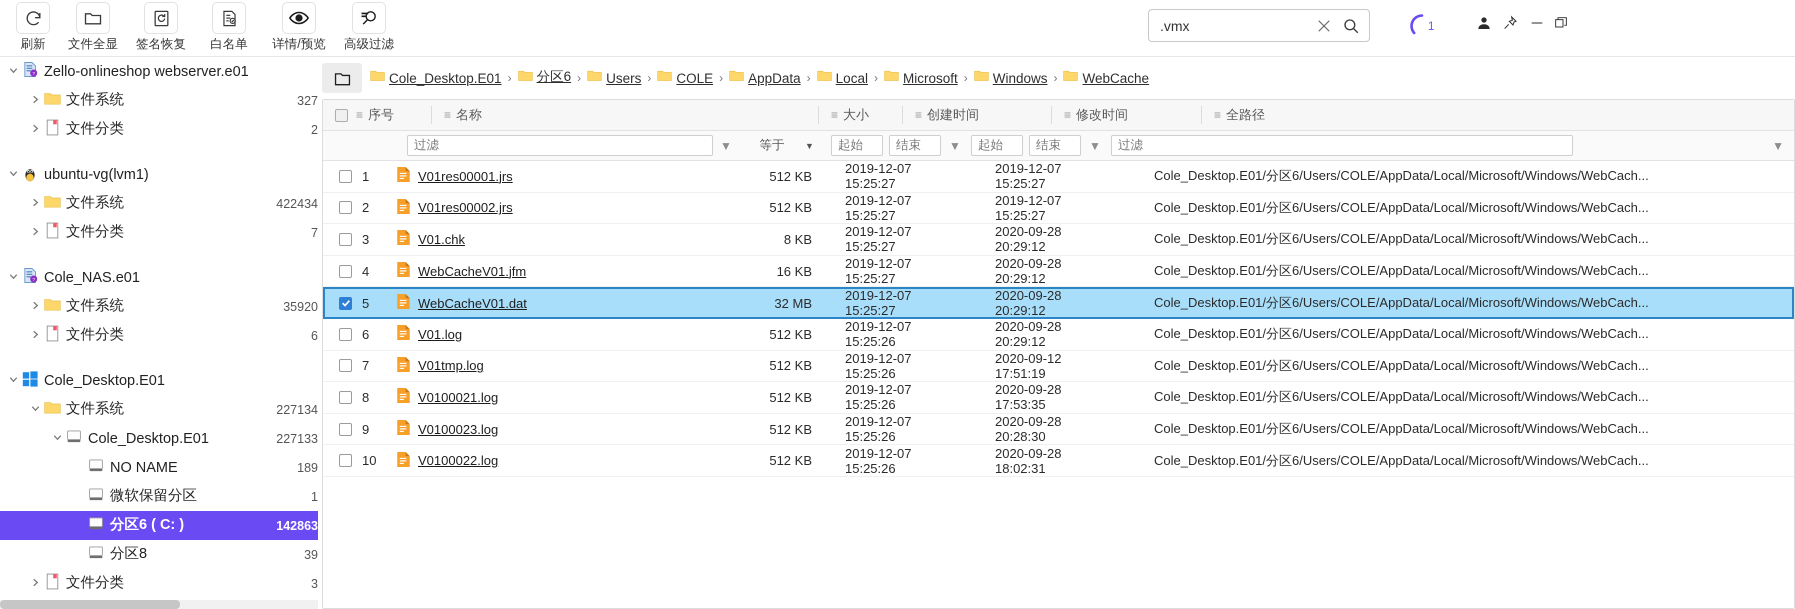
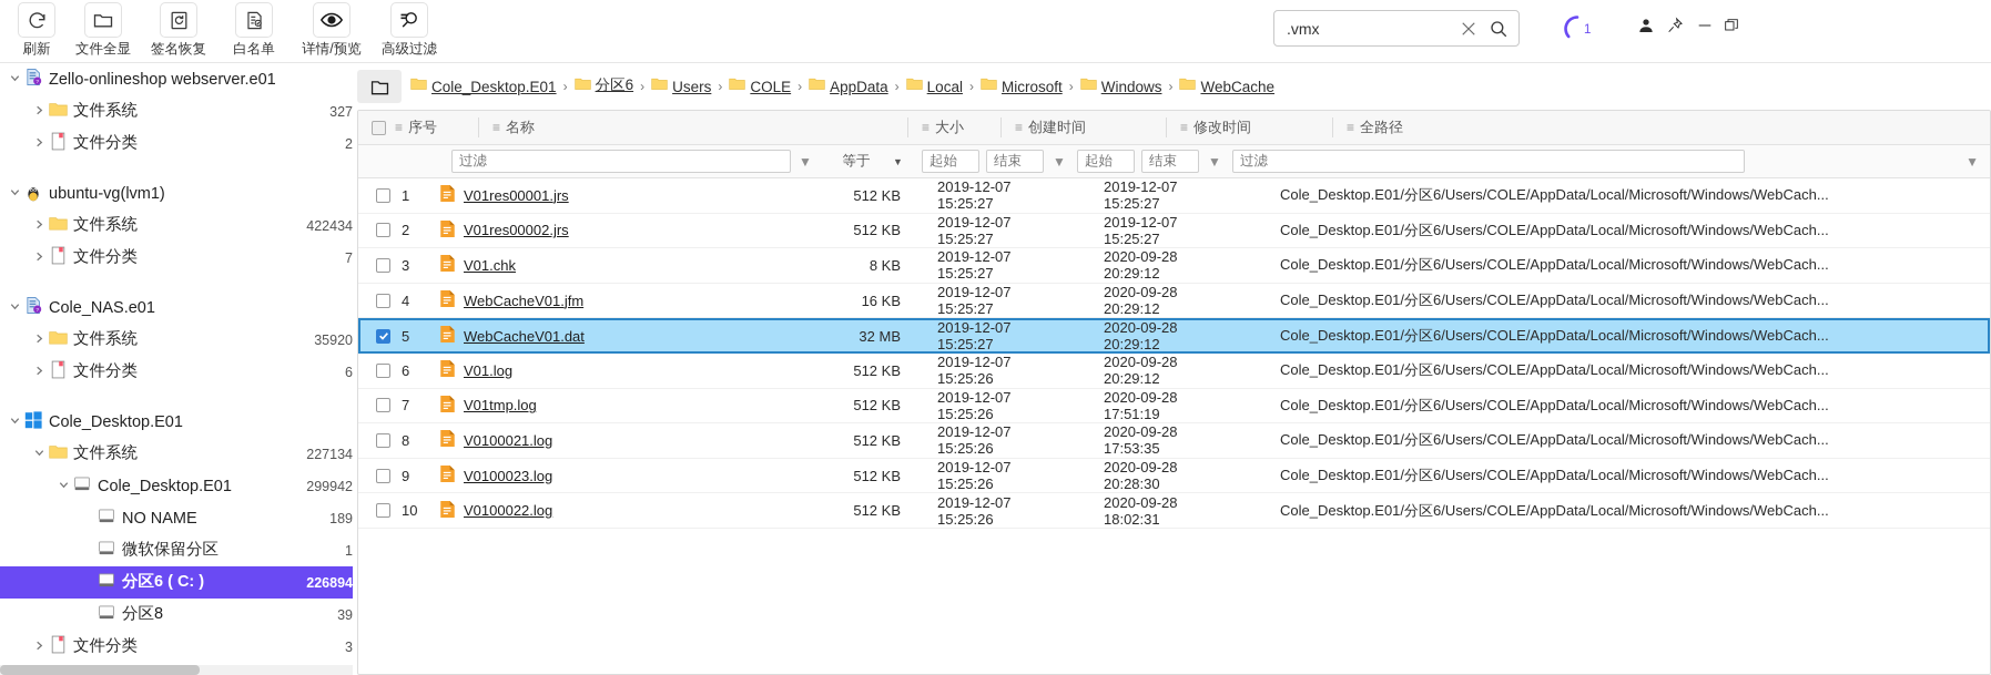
  刷新
  文件全显
  签名恢复
  白名单
  详情/预览
  高级过滤
  .vmx
  1
  Zello-onlineshop webserver.e01
  文件系统
  327
  文件分类
  2
  ubuntu-vg(lvm1)
  文件系统
  422434
  文件分类
  7
  Cole_NAS.e01
  文件系统
  35920
  文件分类
  6
  Cole_Desktop.E01
  文件系统
  227134
  Cole_Desktop.E01
- 227133
+ 299942
  NO NAME
  189
  微软保留分区
  1
  分区6 ( C: )
- 142863
+ 226894
  分区8
  39
  文件分类
  3
  Cole_Desktop.E01
  ›
  分区6
  ›
  Users
  ›
  COLE
  ›
  AppData
  ›
  Local
  ›
  Microsoft
  ›
  Windows
  ›
  WebCache
  ≡
  序号
  ≡
  名称
  ≡
  大小
  ≡
  创建时间
  ≡
  修改时间
  ≡
  全路径
  过滤
  ▼
  等于
  ▼
  起始
  结束
  ▼
  起始
  结束
  ▼
  过滤
  ▼
  1
  V01res00001.jrs
  512 KB
  2019-12-07 15:25:27
  2019-12-07 15:25:27
  Cole_Desktop.E01/分区6/Users/COLE/AppData/Local/Microsoft/Windows/WebCach...
  2
  V01res00002.jrs
  512 KB
  2019-12-07 15:25:27
  2019-12-07 15:25:27
  Cole_Desktop.E01/分区6/Users/COLE/AppData/Local/Microsoft/Windows/WebCach...
  3
  V01.chk
  8 KB
  2019-12-07 15:25:27
  2020-09-28 20:29:12
  Cole_Desktop.E01/分区6/Users/COLE/AppData/Local/Microsoft/Windows/WebCach...
  4
  WebCacheV01.jfm
  16 KB
  2019-12-07 15:25:27
  2020-09-28 20:29:12
  Cole_Desktop.E01/分区6/Users/COLE/AppData/Local/Microsoft/Windows/WebCach...
  5
  WebCacheV01.dat
  32 MB
  2019-12-07 15:25:27
  2020-09-28 20:29:12
  Cole_Desktop.E01/分区6/Users/COLE/AppData/Local/Microsoft/Windows/WebCach...
  6
  V01.log
  512 KB
  2019-12-07 15:25:26
  2020-09-28 20:29:12
  Cole_Desktop.E01/分区6/Users/COLE/AppData/Local/Microsoft/Windows/WebCach...
  7
  V01tmp.log
  512 KB
  2019-12-07 15:25:26
- 2020-09-12 17:51:19
+ 2020-09-28 17:51:19
  Cole_Desktop.E01/分区6/Users/COLE/AppData/Local/Microsoft/Windows/WebCach...
  8
  V0100021.log
  512 KB
  2019-12-07 15:25:26
  2020-09-28 17:53:35
  Cole_Desktop.E01/分区6/Users/COLE/AppData/Local/Microsoft/Windows/WebCach...
  9
  V0100023.log
  512 KB
  2019-12-07 15:25:26
  2020-09-28 20:28:30
  Cole_Desktop.E01/分区6/Users/COLE/AppData/Local/Microsoft/Windows/WebCach...
  10
  V0100022.log
  512 KB
  2019-12-07 15:25:26
  2020-09-28 18:02:31
  Cole_Desktop.E01/分区6/Users/COLE/AppData/Local/Microsoft/Windows/WebCach...
